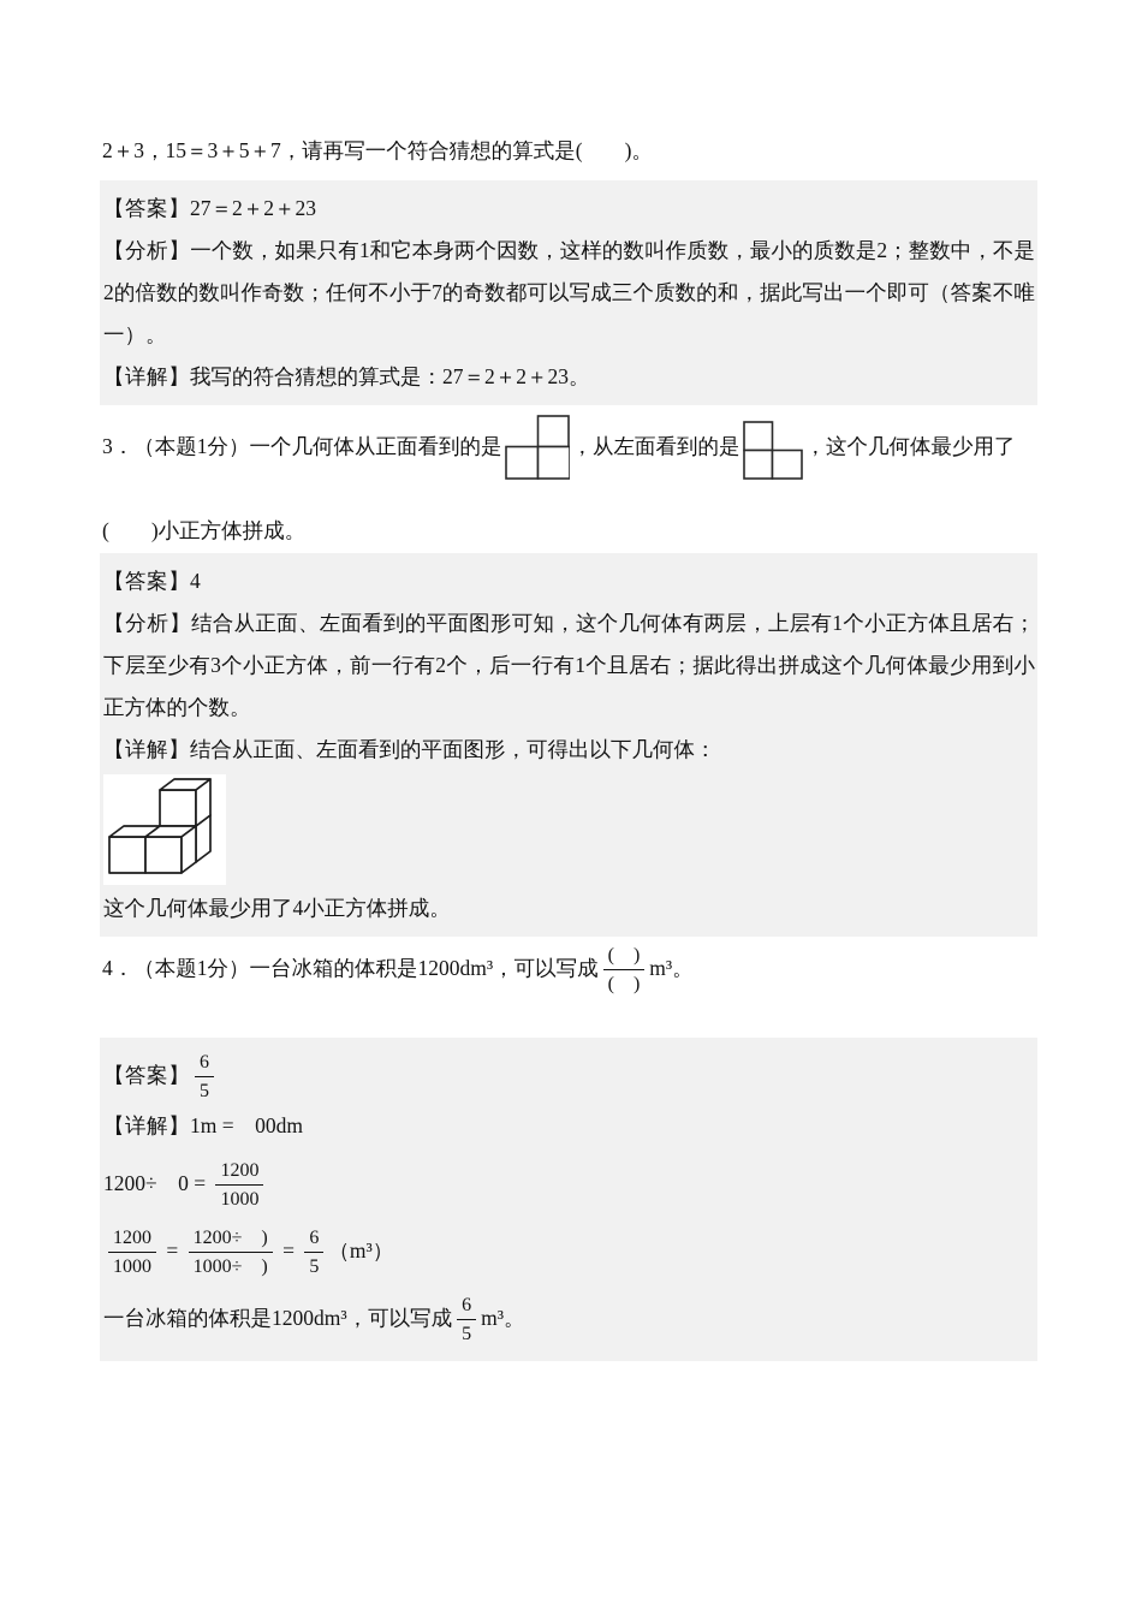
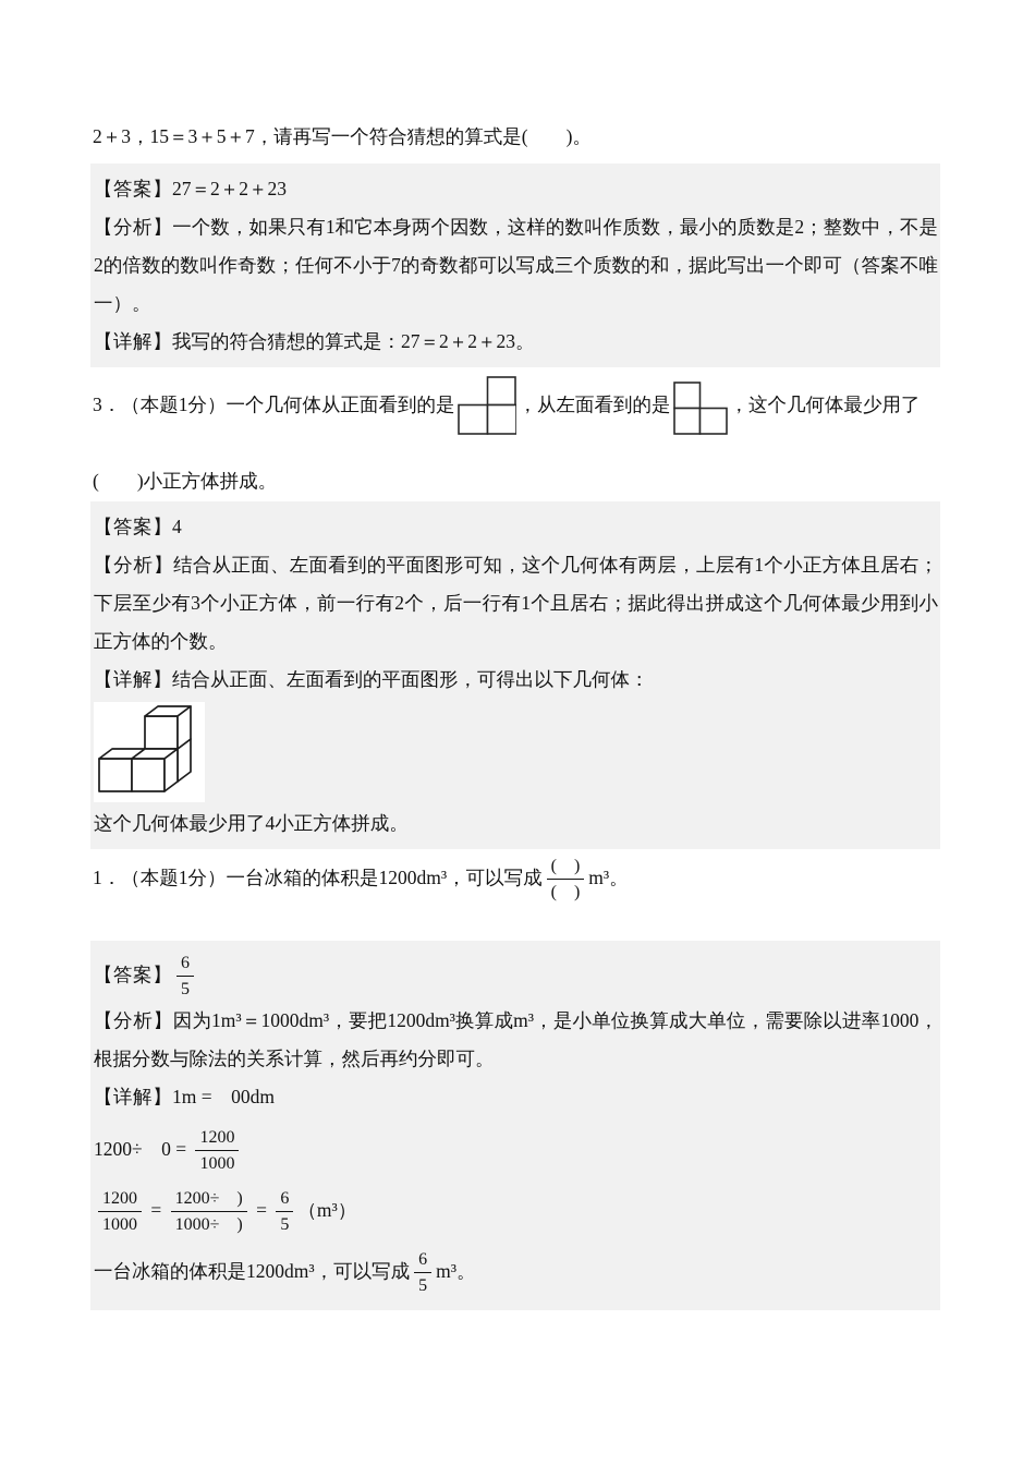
  2＋3，15＝3＋5＋7，请再写一个符合猜想的算式是( )。
  【答案】27＝2＋2＋23
  【分析】一个数，如果只有1和它本身两个因数，这样的数叫作质数，最小的质数是2；整数中，不是2的倍数的数叫作奇数；任何不小于7的奇数都可以写成三个质数的和，据此写出一个即可（答案不唯一）。
  【详解】我写的符合猜想的算式是：27＝2＋2＋23。
  3．（本题1分）一个几何体从正面看到的是 ，从左面看到的是 ，这个几何体最少用了
  ( )小正方体拼成。
  【答案】4
  【分析】结合从正面、左面看到的平面图形可知，这个几何体有两层，上层有1个小正方体且居右；下层至少有3个小正方体，前一行有2个，后一行有1个且居右；据此得出拼成这个几何体最少用到小正方体的个数。
  【详解】结合从正面、左面看到的平面图形，可得出以下几何体：
  这个几何体最少用了4小正方体拼成。
- 4．（本题1分）一台冰箱的体积是1200dm³，可以写成
+ 1．（本题1分）一台冰箱的体积是1200dm³，可以写成
  ( )
  ( )
  m³。
  【答案】
  6
  5
+ 【分析】因为1m³＝1000dm³，要把1200dm³换算成m³，是小单位换算成大单位，需要除以进率1000，根据分数与除法的关系计算，然后再约分即可。
  【详解】1m = 00dm
  1200÷ 0 =
  1200
  1000
  1200
  1000
  =
  1200÷ )
  1000÷ )
  =
  6
  5
  （m³）
  一台冰箱的体积是1200dm³，可以写成
  6
  5
  m³。
